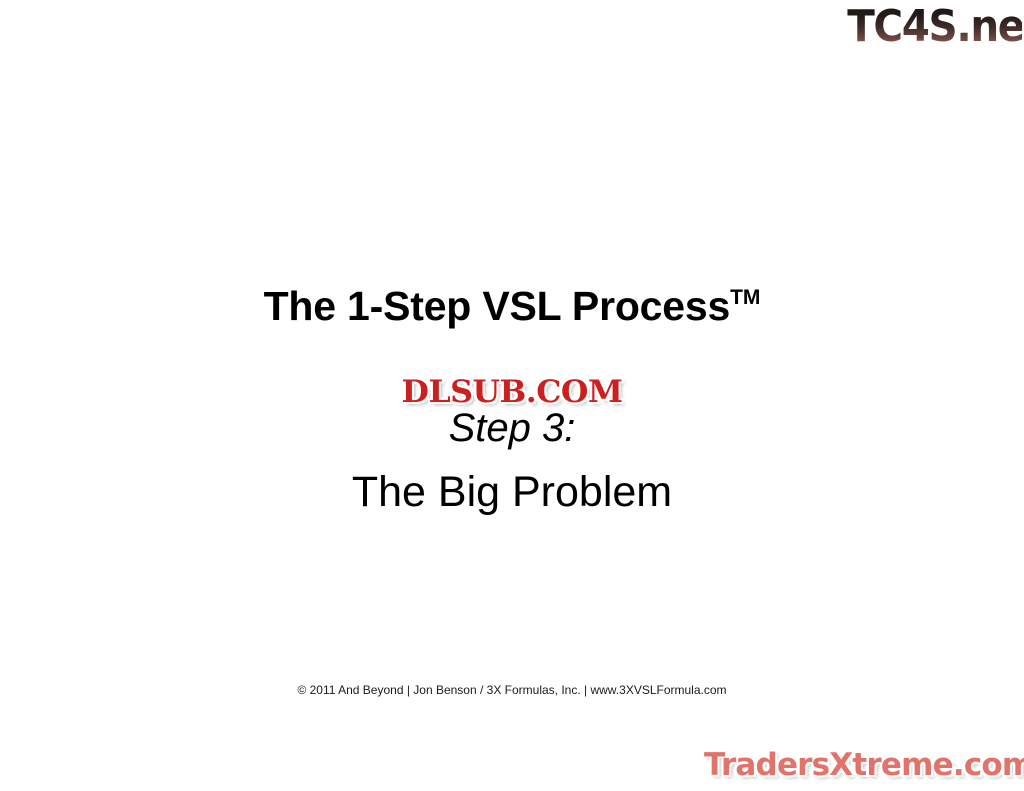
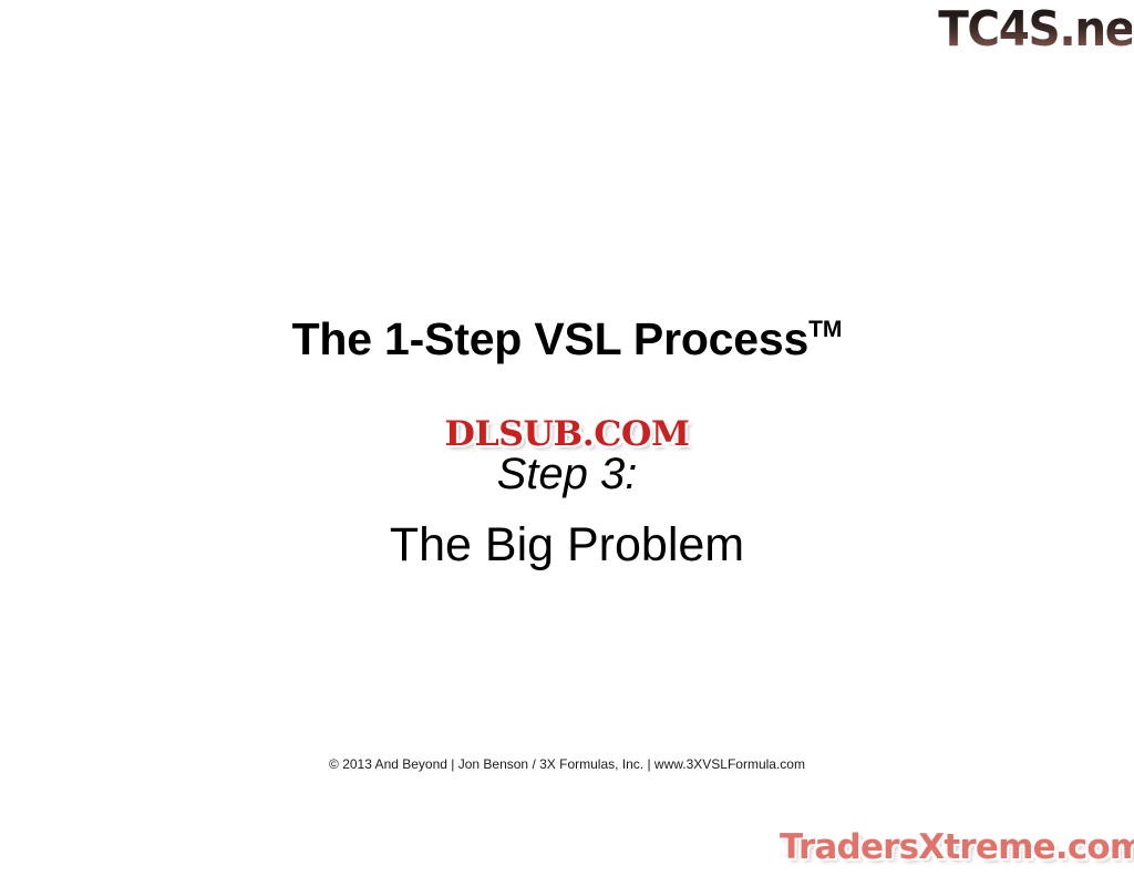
  TC4S.ne
  The 1-Step VSL ProcessTM
  DLSUB.COM
  Step 3:
  The Big Problem
- © 2011 And Beyond | Jon Benson / 3X Formulas, Inc. | www.3XVSLFormula.com
+ © 2013 And Beyond | Jon Benson / 3X Formulas, Inc. | www.3XVSLFormula.com
  TradersXtreme.com
